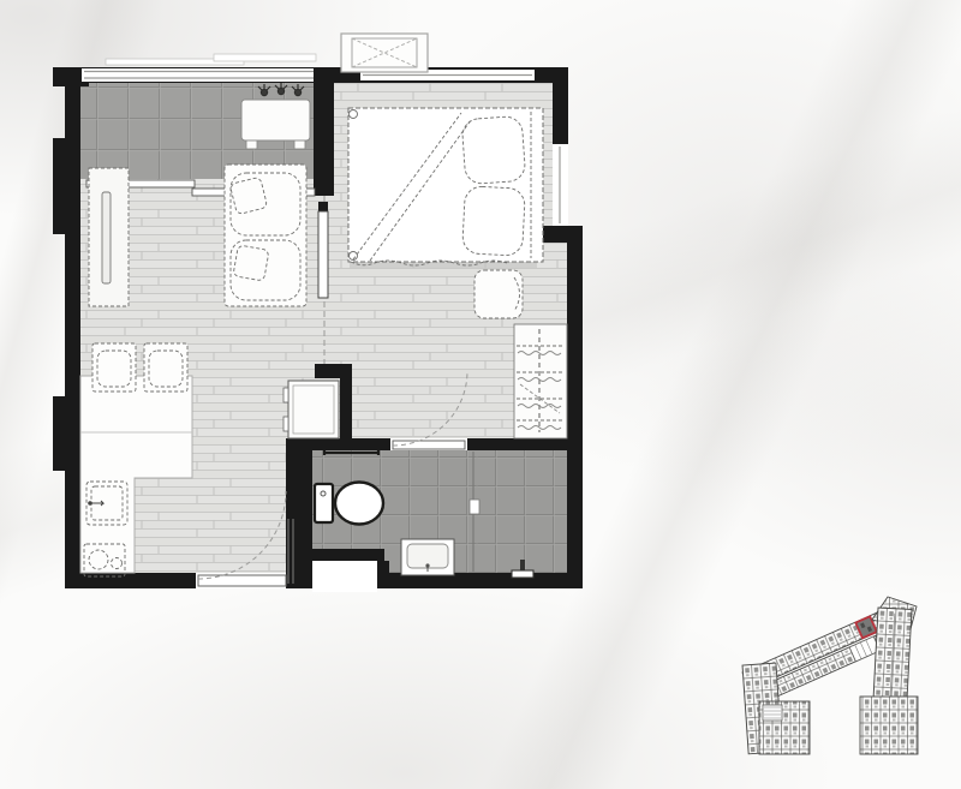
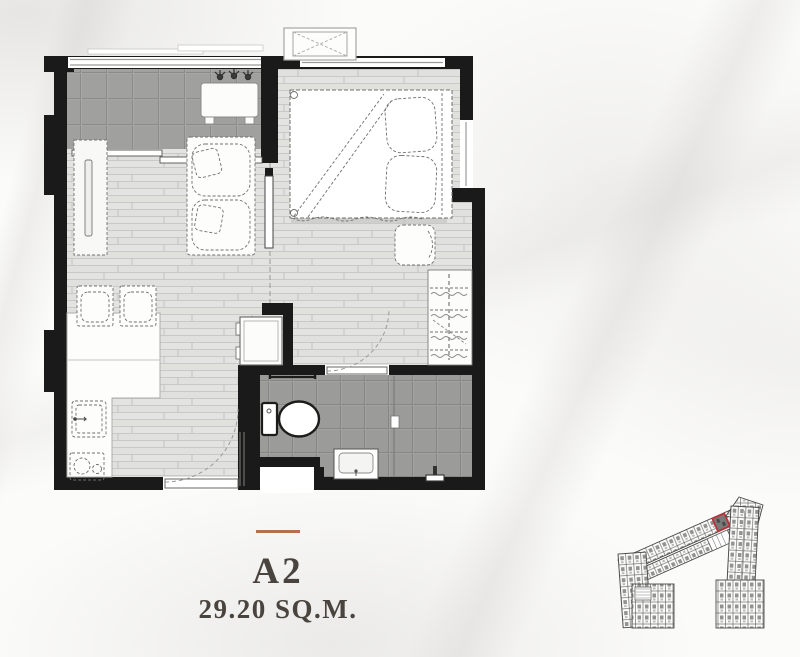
+ A2
+ 29.20 SQ.M.
